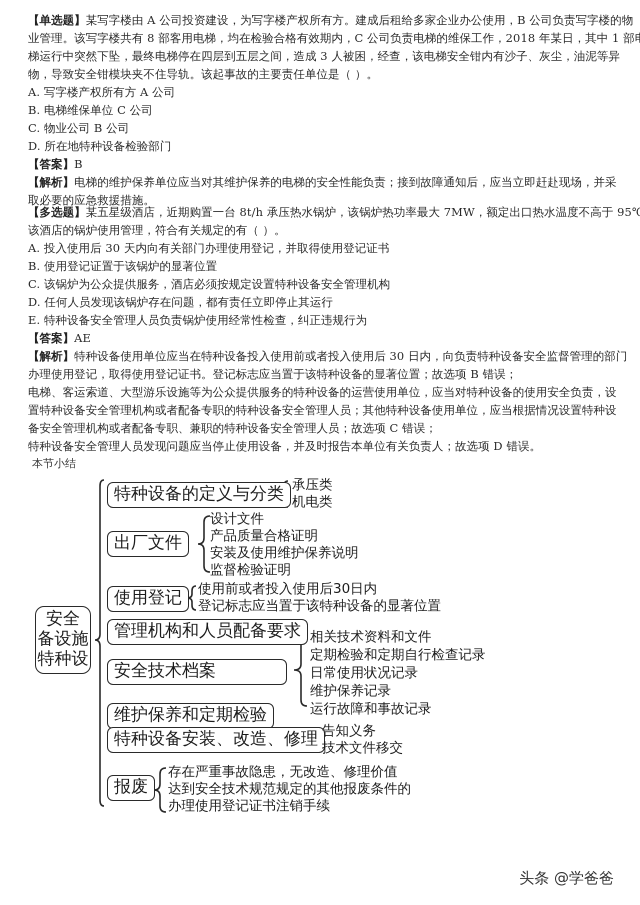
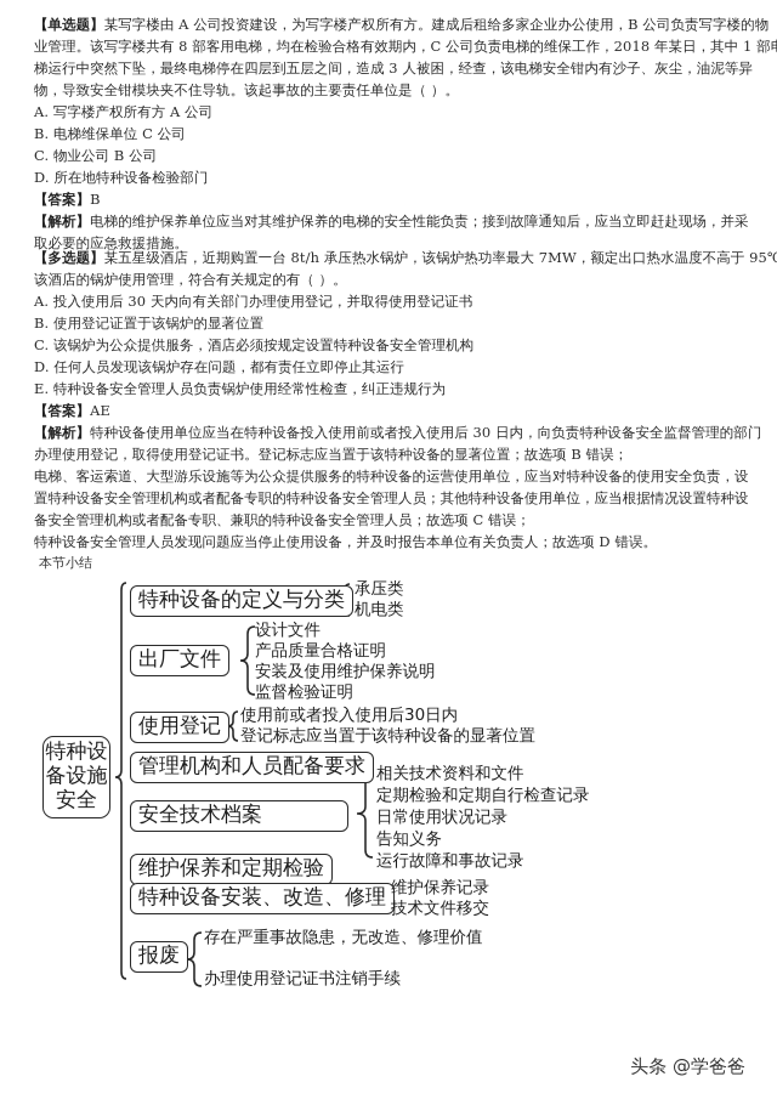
  【单选题】某写字楼由 A 公司投资建设，为写字楼产权所有方。建成后租给多家企业办公使用，B 公司负责写字楼的物
  业管理。该写字楼共有 8 部客用电梯，均在检验合格有效期内，C 公司负责电梯的维保工作，2018 年某日，其中 1 部
  梯运行中突然下坠，最终电梯停在四层到五层之间，造成 3 人被困，经查，该电梯安全钳内有沙子、灰尘，油泥等异
  物，导致安全钳模块夹不住导轨。该起事故的主要责任单位是（ ）。
  A. 写字楼产权所有方 A 公司
  B. 电梯维保单位 C 公司
  C. 物业公司 B 公司
  D. 所在地特种设备检验部门
  【答案】B
  【解析】电梯的维护保养单位应当对其维护保养的电梯的安全性能负责；接到故障通知后，应当立即赶赴现场，并采
  取必要的应急救援措施。
  【多选题】某五星级酒店，近期购置一台 8t/h 承压热水锅炉，该锅炉热功率最大 7MW，额定出口热水温度不高于 95℃
  该酒店的锅炉使用管理，符合有关规定的有（ ）。
  A. 投入使用后 30 天内向有关部门办理使用登记，并取得使用登记证书
  B. 使用登记证置于该锅炉的显著位置
  C. 该锅炉为公众提供服务，酒店必须按规定设置特种设备安全管理机构
  D. 任何人员发现该锅炉存在问题，都有责任立即停止其运行
  E. 特种设备安全管理人员负责锅炉使用经常性检查，纠正违规行为
  【答案】AE
  【解析】特种设备使用单位应当在特种设备投入使用前或者投入使用后 30 日内，向负责特种设备安全监督管理的部门
  办理使用登记，取得使用登记证书。登记标志应当置于该特种设备的显著位置；故选项 B 错误；
  电梯、客运索道、大型游乐设施等为公众提供服务的特种设备的运营使用单位，应当对特种设备的使用安全负责，设
  置特种设备安全管理机构或者配备专职的特种设备安全管理人员；其他特种设备使用单位，应当根据情况设置特种设
  备安全管理机构或者配备专职、兼职的特种设备安全管理人员；故选项 C 错误；
  特种设备安全管理人员发现问题应当停止使用设备，并及时报告本单位有关负责人；故选项 D 错误。
  本节小结
- 安全
+ 特种设
  备设施
- 特种设
+ 安全
  特种设备的定义与分类
  承压类
  机电类
  出厂文件
  设计文件
  产品质量合格证明
  安装及使用维护保养说明
  监督检验证明
  使用登记
  使用前或者投入使用后30日内
  登记标志应当置于该特种设备的显著位置
  管理机构和人员配备要求
  安全技术档案
  相关技术资料和文件
  定期检验和定期自行检查记录
  日常使用状况记录
- 维护保养记录
+ 告知义务
  运行故障和事故记录
  维护保养和定期检验
  特种设备安装、改造、修理
- 告知义务
+ 维护保养记录
  技术文件移交
  报废
  存在严重事故隐患，无改造、修理价值
- 达到安全技术规范规定的其他报废条件的
  办理使用登记证书注销手续
  头条 @学爸爸
